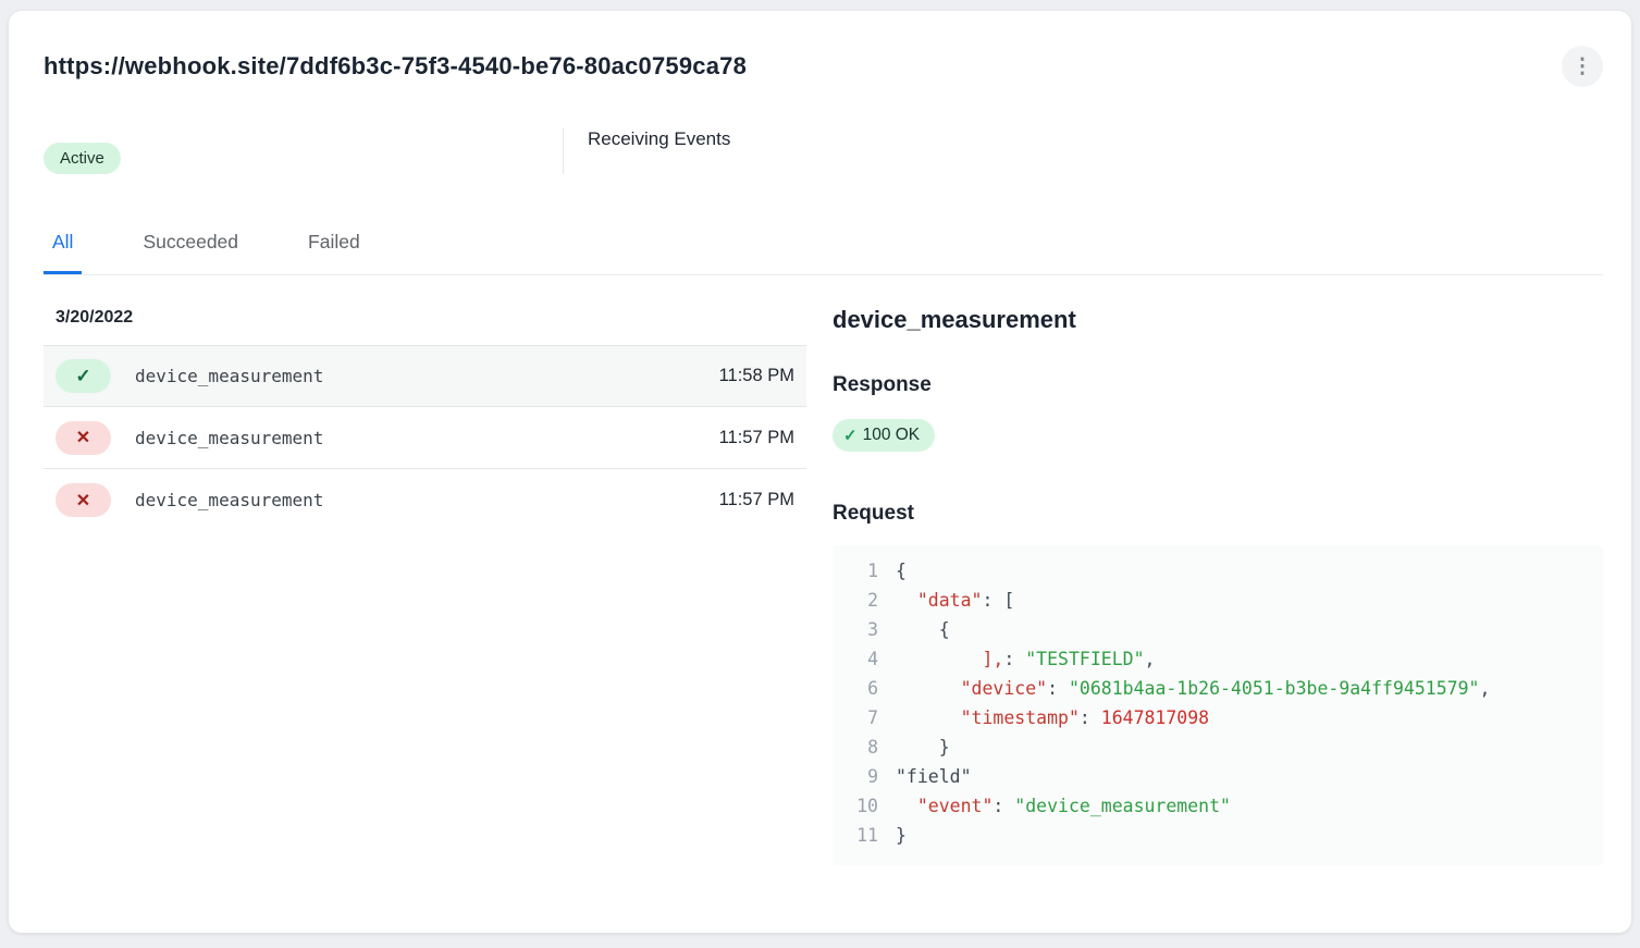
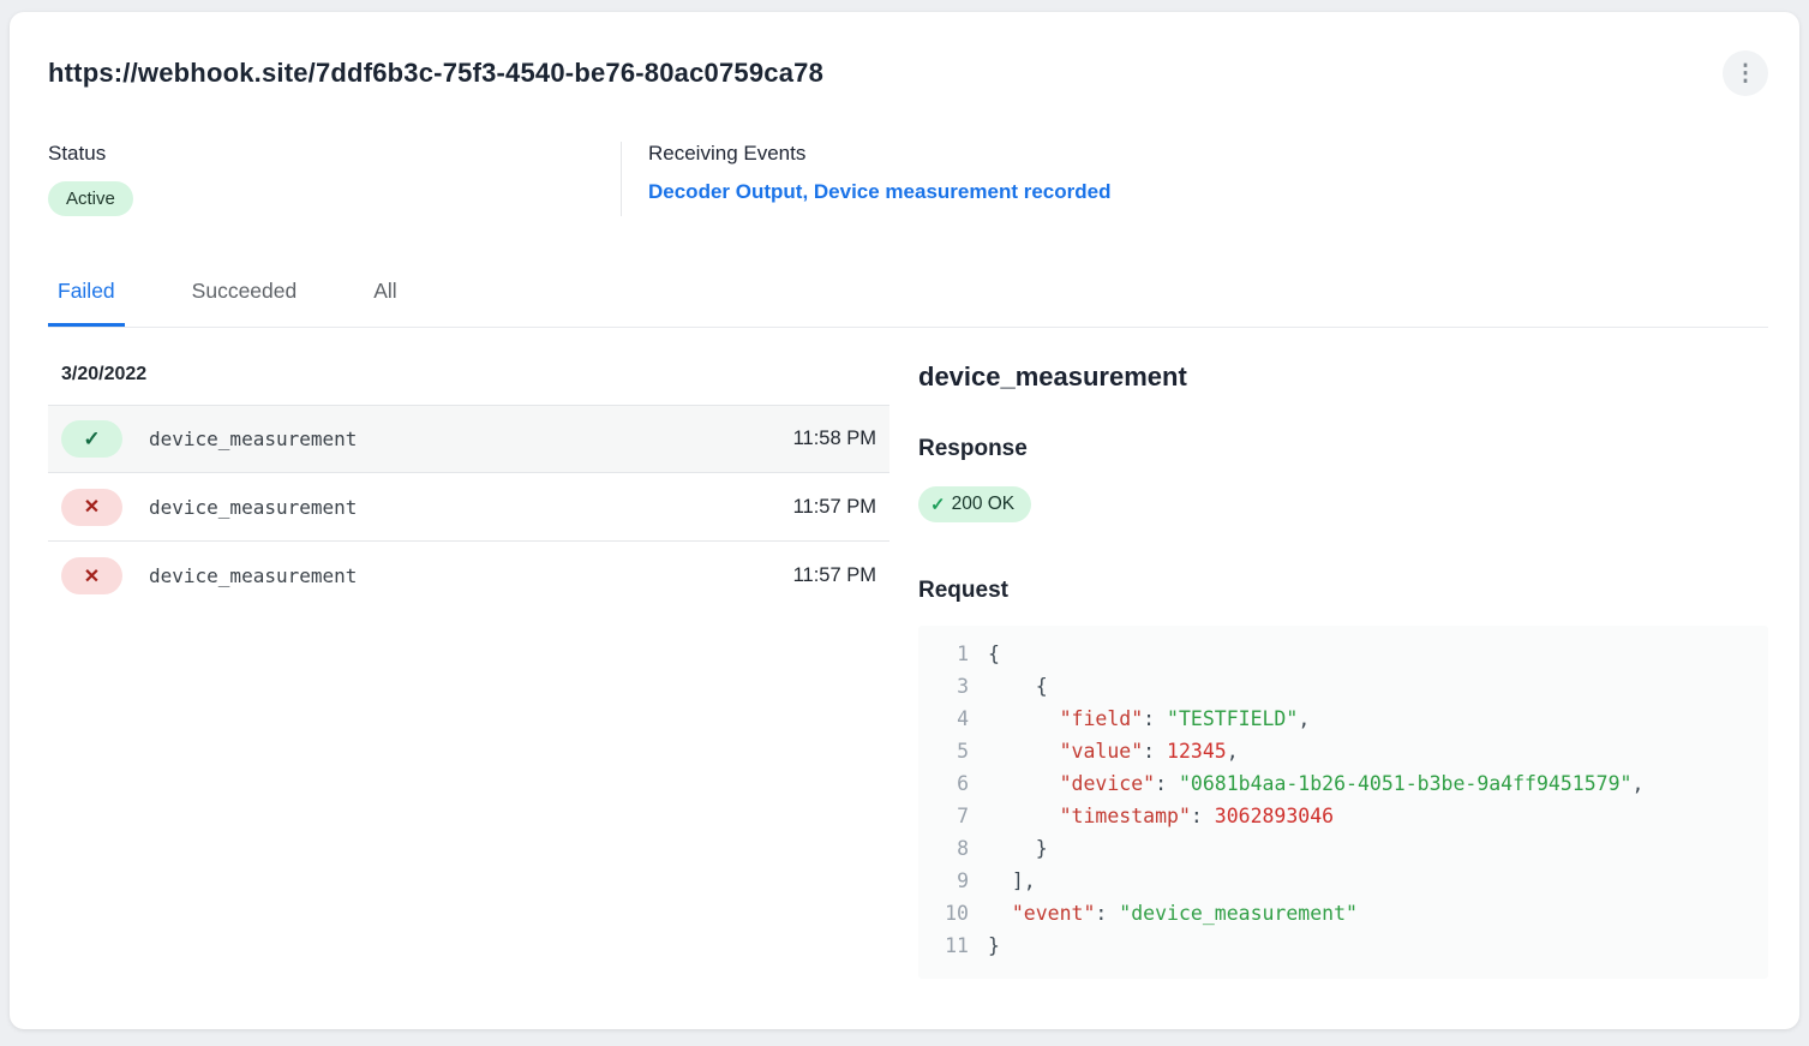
  https://webhook.site/7ddf6b3c-75f3-4540-be76-80ac0759ca78
  ⋮
+ Status
  Active
  Receiving Events
+ Decoder Output, Device measurement recorded
- All
+ Failed
  Succeeded
- Failed
+ All
  3/20/2022
  ✓
  device_measurement
  11:58 PM
  ✕
  device_measurement
  11:57 PM
  ✕
  device_measurement
  11:57 PM
  device_measurement
  Response
  ✓
- 100 OK
+ 200 OK
  Request
  1
  {
- 2
- "data": [
  3
  {
  4
- ],: "TESTFIELD",
+ "field": "TESTFIELD",
+ 5
+ "value": 12345,
  6
  "device": "0681b4aa-1b26-4051-b3be-9a4ff9451579",
  7
- "timestamp": 1647817098
+ "timestamp": 3062893046
  8
  }
  9
- "field"
+ ],
  10
  "event": "device_measurement"
  11
  }
